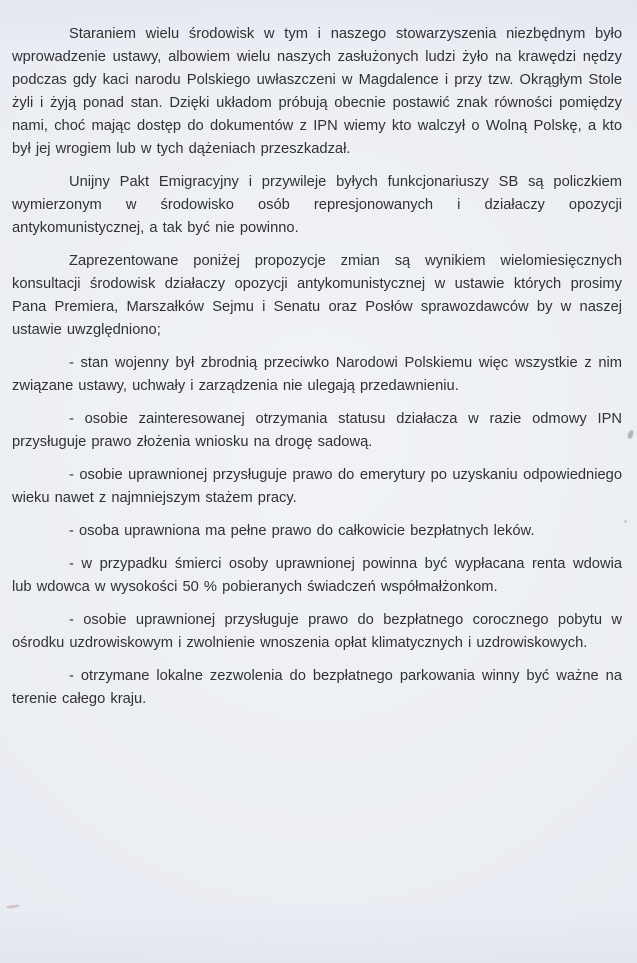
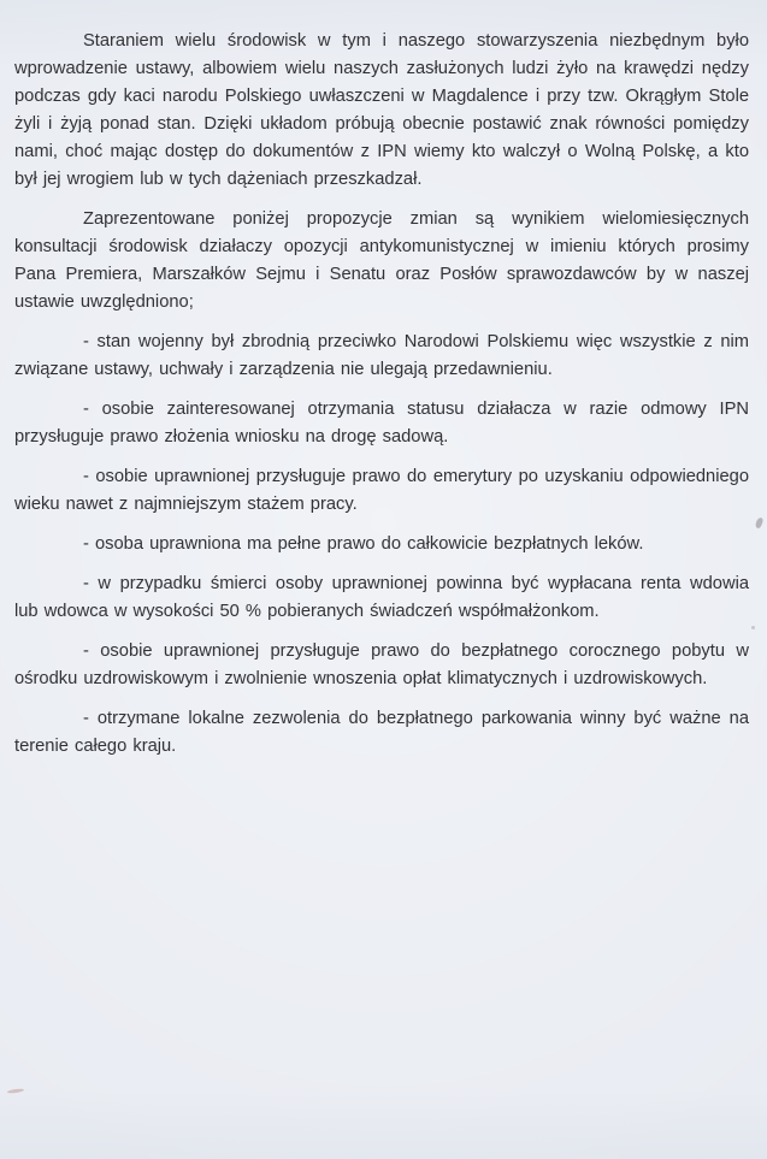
  Staraniem wielu środowisk w tym i naszego stowarzyszenia niezbędnym było wprowadzenie ustawy, albowiem wielu naszych zasłużonych ludzi żyło na krawędzi nędzy podczas gdy kaci narodu Polskiego uwłaszczeni w Magdalence i przy tzw. Okrągłym Stole żyli i żyją ponad stan. Dzięki układom próbują obecnie postawić znak równości pomiędzy nami, choć mając dostęp do dokumentów z IPN wiemy kto walczył o Wolną Polskę, a kto był jej wrogiem lub w tych dążeniach przeszkadzał.
- Unijny Pakt Emigracyjny i przywileje byłych funkcjonariuszy SB są policzkiem wymierzonym w środowisko osób represjonowanych i działaczy opozycji antykomunistycznej, a tak być nie powinno.
- Zaprezentowane poniżej propozycje zmian są wynikiem wielomiesięcznych konsultacji środowisk działaczy opozycji antykomunistycznej w ustawie których prosimy Pana Premiera, Marszałków Sejmu i Senatu oraz Posłów sprawozdawców by w naszej ustawie uwzględniono;
+ Zaprezentowane poniżej propozycje zmian są wynikiem wielomiesięcznych konsultacji środowisk działaczy opozycji antykomunistycznej w imieniu których prosimy Pana Premiera, Marszałków Sejmu i Senatu oraz Posłów sprawozdawców by w naszej ustawie uwzględniono;
  - stan wojenny był zbrodnią przeciwko Narodowi Polskiemu więc wszystkie z nim związane ustawy, uchwały i zarządzenia nie ulegają przedawnieniu.
  - osobie zainteresowanej otrzymania statusu działacza w razie odmowy IPN przysługuje prawo złożenia wniosku na drogę sadową.
  - osobie uprawnionej przysługuje prawo do emerytury po uzyskaniu odpowiedniego wieku nawet z najmniejszym stażem pracy.
  - osoba uprawniona ma pełne prawo do całkowicie bezpłatnych leków.
  - w przypadku śmierci osoby uprawnionej powinna być wypłacana renta wdowia lub wdowca w wysokości 50 % pobieranych świadczeń współmałżonkom.
  - osobie uprawnionej przysługuje prawo do bezpłatnego corocznego pobytu w ośrodku uzdrowiskowym i zwolnienie wnoszenia opłat klimatycznych i uzdrowiskowych.
  - otrzymane lokalne zezwolenia do bezpłatnego parkowania winny być ważne na terenie całego kraju.
